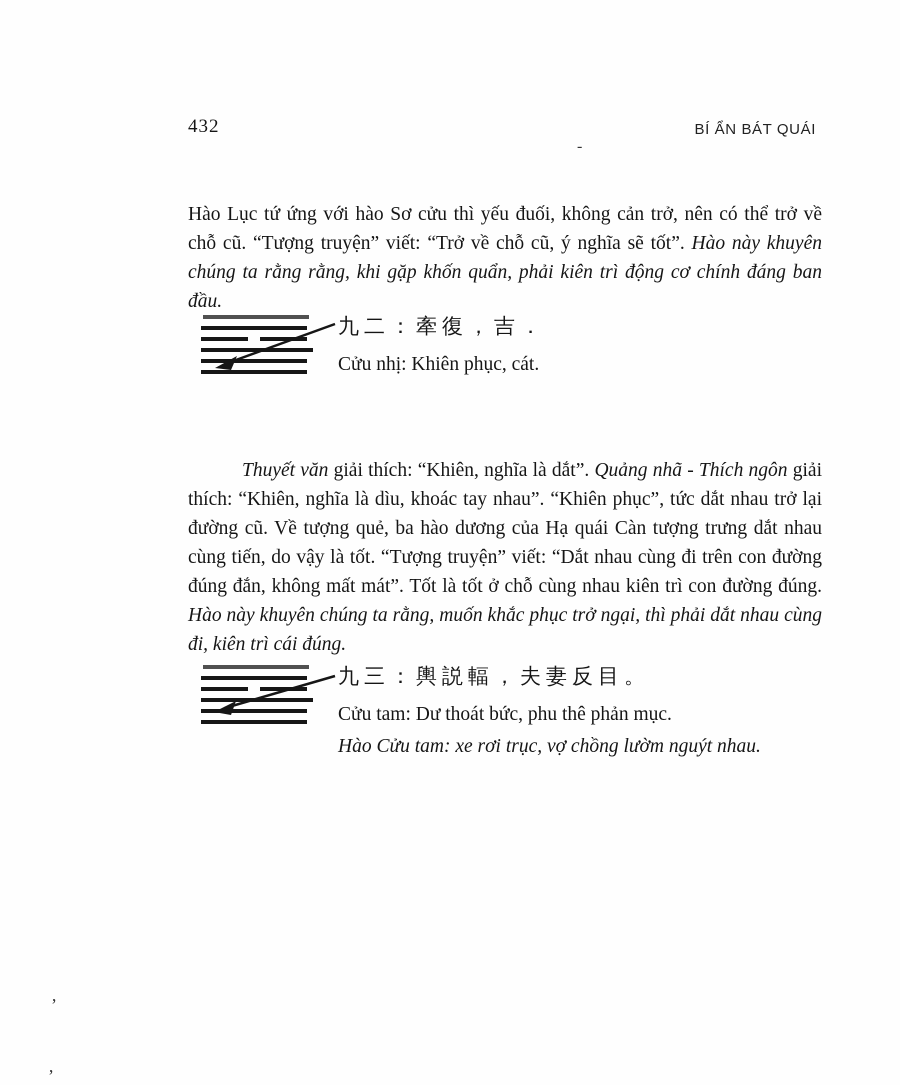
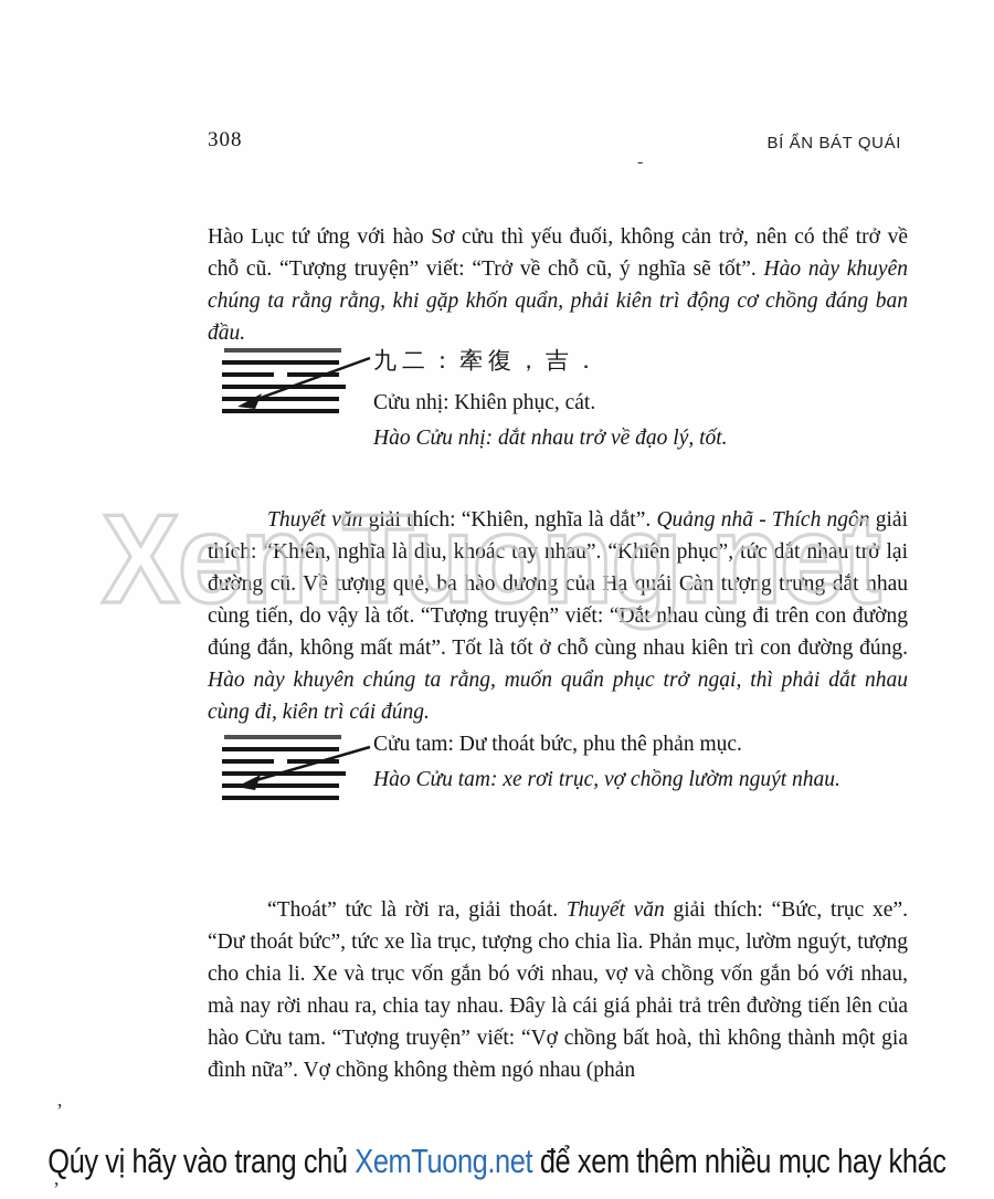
- 432
+ 308
  BÍ ẨN BÁT QUÁI
  -
- Hào Lục tứ ứng với hào Sơ cửu thì yếu đuối, không cản trở, nên có thể trở về chỗ cũ. “Tượng truyện” viết: “Trở về chỗ cũ, ý nghĩa sẽ tốt”. Hào này khuyên chúng ta rằng rằng, khi gặp khốn quẩn, phải kiên trì động cơ chính đáng ban đầu.
+ Hào Lục tứ ứng với hào Sơ cửu thì yếu đuối, không cản trở, nên có thể trở về chỗ cũ. “Tượng truyện” viết: “Trở về chỗ cũ, ý nghĩa sẽ tốt”. Hào này khuyên chúng ta rằng rằng, khi gặp khốn quẩn, phải kiên trì động cơ chồng đáng ban đầu.
  九二：牽復，吉．
  Cửu nhị: Khiên phục, cát.
+ Hào Cửu nhị: dắt nhau trở về đạo lý, tốt.
- Thuyết văn giải thích: “Khiên, nghĩa là dắt”. Quảng nhã - Thích ngôn giải thích: “Khiên, nghĩa là dìu, khoác tay nhau”. “Khiên phục”, tức dắt nhau trở lại đường cũ. Về tượng quẻ, ba hào dương của Hạ quái Càn tượng trưng dắt nhau cùng tiến, do vậy là tốt. “Tượng truyện” viết: “Dắt nhau cùng đi trên con đường đúng đắn, không mất mát”. Tốt là tốt ở chỗ cùng nhau kiên trì con đường đúng. Hào này khuyên chúng ta rằng, muốn khắc phục trở ngại, thì phải dắt nhau cùng đi, kiên trì cái đúng.
+ Thuyết văn giải thích: “Khiên, nghĩa là dắt”. Quảng nhã - Thích ngôn giải thích: “Khiên, nghĩa là dìu, khoác tay nhau”. “Khiên phục”, tức dắt nhau trở lại đường cũ. Về tượng quẻ, ba hào dương của Hạ quái Càn tượng trưng dắt nhau cùng tiến, do vậy là tốt. “Tượng truyện” viết: “Dắt nhau cùng đi trên con đường đúng đắn, không mất mát”. Tốt là tốt ở chỗ cùng nhau kiên trì con đường đúng. Hào này khuyên chúng ta rằng, muốn quẩn phục trở ngại, thì phải dắt nhau cùng đi, kiên trì cái đúng.
- 九三：輿説輻，夫妻反目。
  Cửu tam: Dư thoát bức, phu thê phản mục.
  Hào Cửu tam: xe rơi trục, vợ chồng lườm nguýt nhau.
+ “Thoát” tức là rời ra, giải thoát. Thuyết văn giải thích: “Bức, trục xe”. “Dư thoát bức”, tức xe lìa trục, tượng cho chia lìa. Phản mục, lườm nguýt, tượng cho chia li. Xe và trục vốn gắn bó với nhau, vợ và chồng vốn gắn bó với nhau, mà nay rời nhau ra, chia tay nhau. Đây là cái giá phải trả trên đường tiến lên của hào Cửu tam. “Tượng truyện” viết: “Vợ chồng bất hoà, thì không thành một gia đình nữa”. Vợ chồng không thèm ngó nhau (phản
+ XemTuong.net
  ’
  ’
+ Qúy vị hãy vào trang chủ XemTuong.net để xem thêm nhiều mục hay khác
